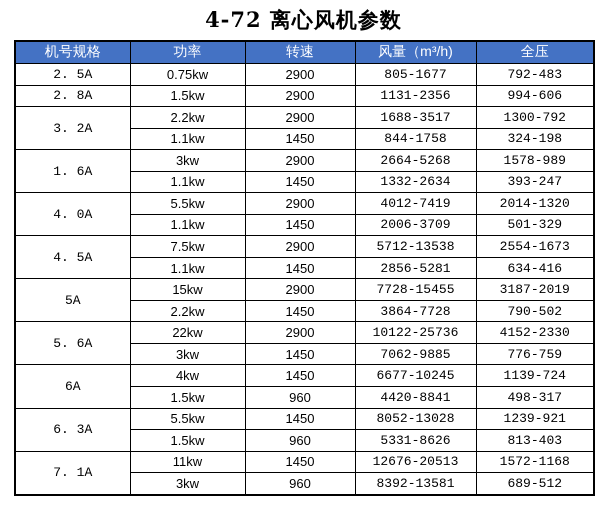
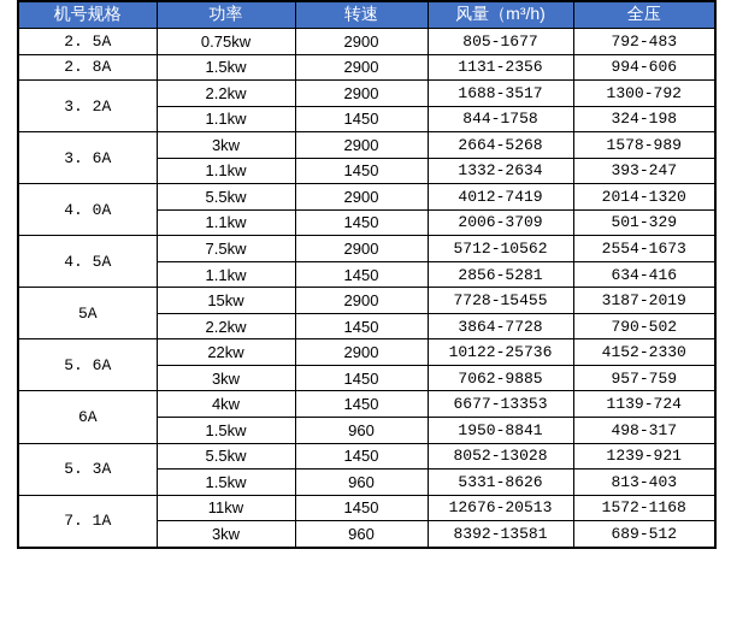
- 4-72 离心风机参数
  机号规格	功率	转速	风量（m³/h)	全压
  2. 5A	0.75kw	2900	805-1677	792-483
  2. 8A	1.5kw	2900	1131-2356	994-606
  3. 2A	2.2kw	2900	1688-3517	1300-792
  1.1kw	1450	844-1758	324-198
- 1. 6A	3kw	2900	2664-5268	1578-989
+ 3. 6A	3kw	2900	2664-5268	1578-989
  1.1kw	1450	1332-2634	393-247
  4. 0A	5.5kw	2900	4012-7419	2014-1320
  1.1kw	1450	2006-3709	501-329
- 4. 5A	7.5kw	2900	5712-13538	2554-1673
+ 4. 5A	7.5kw	2900	5712-10562	2554-1673
  1.1kw	1450	2856-5281	634-416
  5A	15kw	2900	7728-15455	3187-2019
  2.2kw	1450	3864-7728	790-502
  5. 6A	22kw	2900	10122-25736	4152-2330
- 3kw	1450	7062-9885	776-759
+ 3kw	1450	7062-9885	957-759
- 6A	4kw	1450	6677-10245	1139-724
+ 6A	4kw	1450	6677-13353	1139-724
- 1.5kw	960	4420-8841	498-317
+ 1.5kw	960	1950-8841	498-317
- 6. 3A	5.5kw	1450	8052-13028	1239-921
+ 5. 3A	5.5kw	1450	8052-13028	1239-921
  1.5kw	960	5331-8626	813-403
  7. 1A	11kw	1450	12676-20513	1572-1168
  3kw	960	8392-13581	689-512
